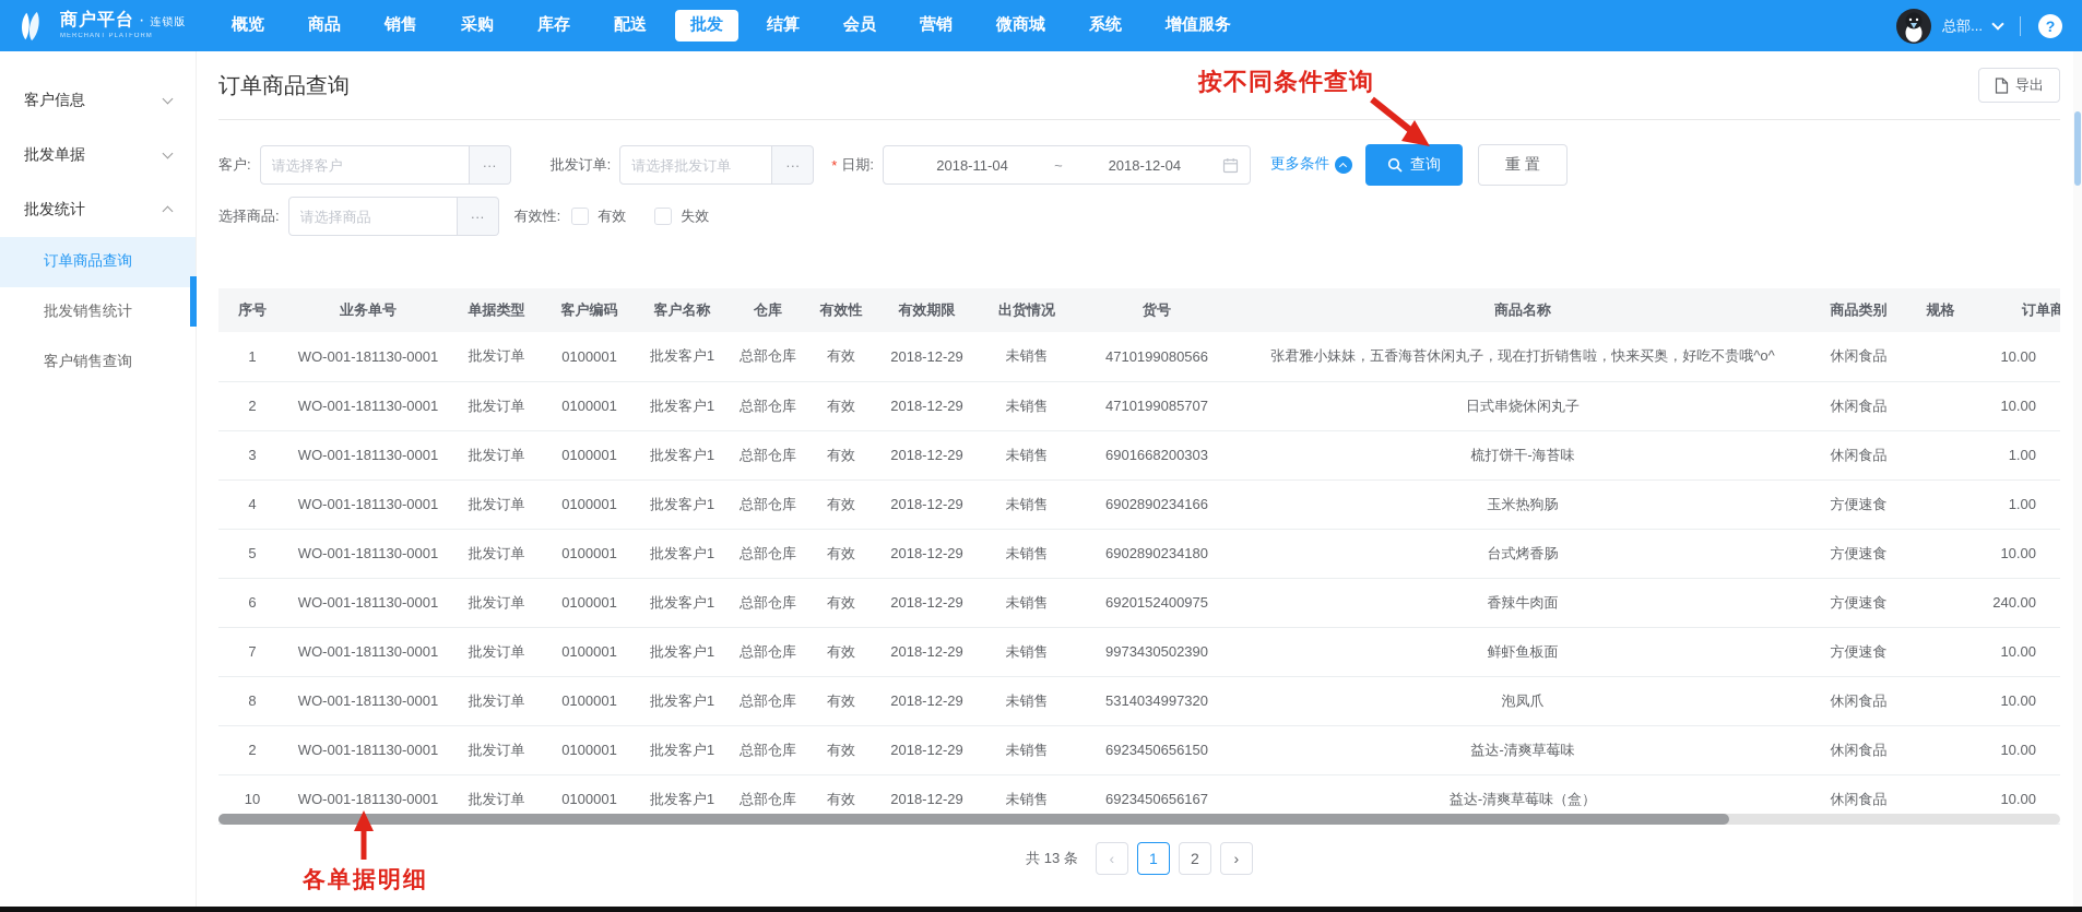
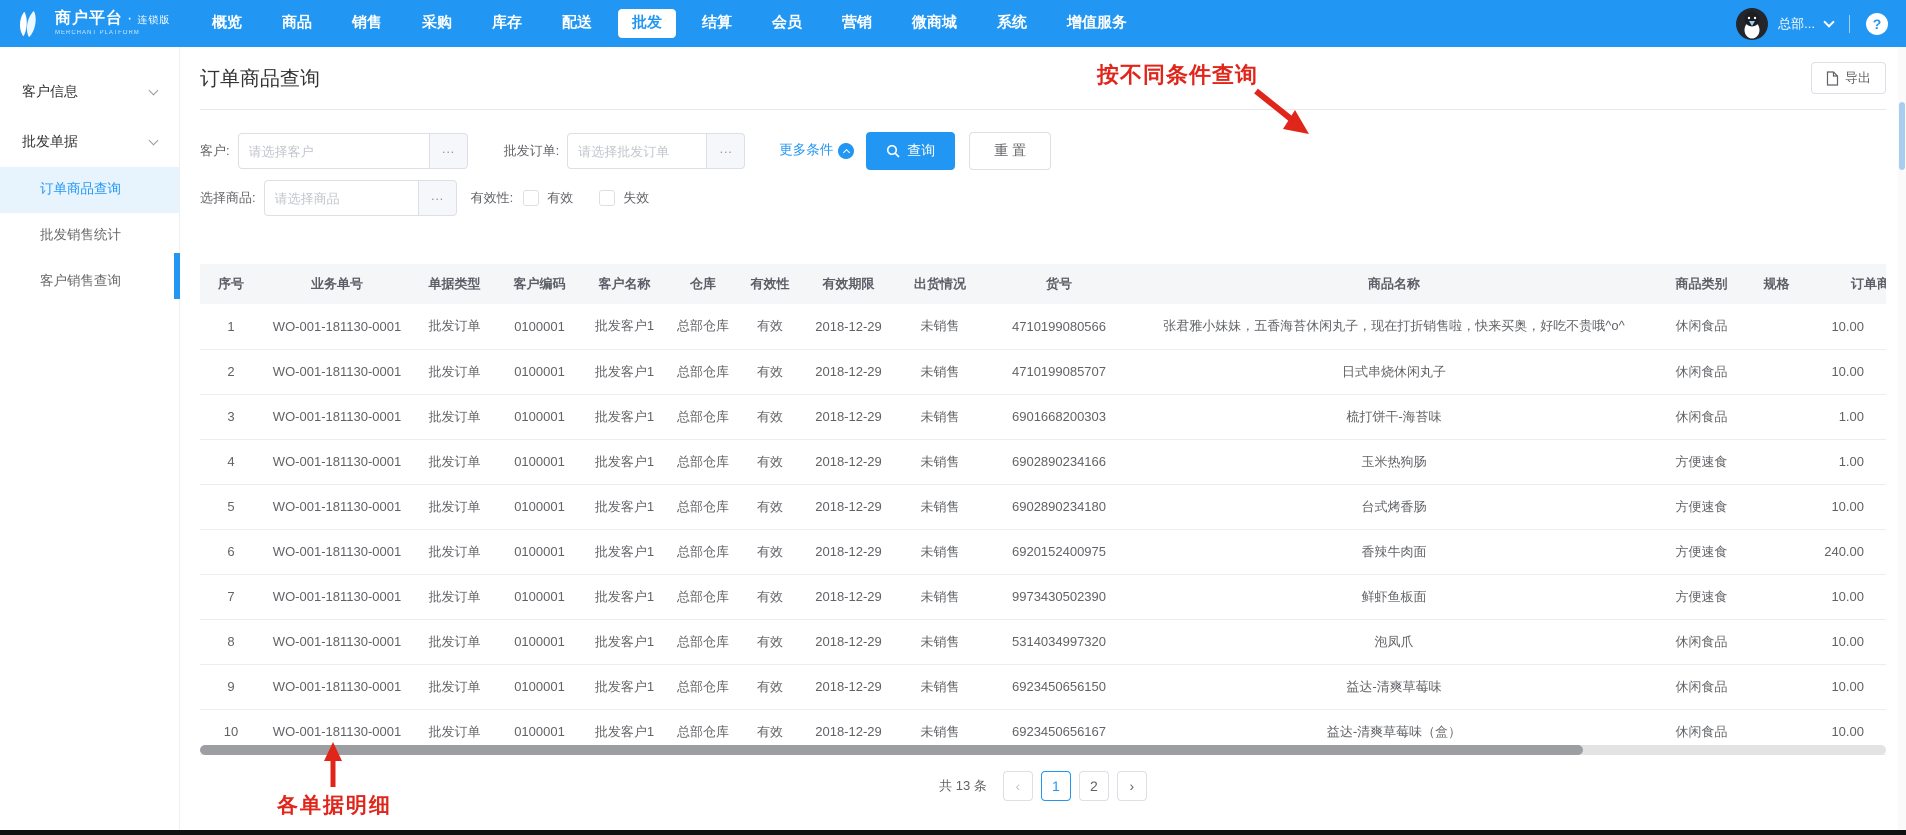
  商户平台 · 连锁版
  概览
  商品
  销售
  采购
  库存
  配送
  批发
  结算
  会员
  营销
  微商城
  系统
  增值服务
  总部...
  ?
  客户信息
  批发单据
- 批发统计
  订单商品查询
  批发销售统计
  客户销售查询
  订单商品查询
  导出
  客户:
  请选择客户
  ···
  批发订单:
  请选择批发订单
  ···
- *
- 日期:
- 2018-11-04
- ~
- 2018-12-04
  更多条件
  查询
  重 置
  选择商品:
  请选择商品
  ···
  有效性:
  有效
  失效
  序号	业务单号	单据类型	客户编码	客户名称	仓库	有效性	有效期限	出货情况	货号	商品名称	商品类别	规格	订单商
  1	WO-001-181130-0001	批发订单	0100001	批发客户1	总部仓库	有效	2018-12-29	未销售	4710199080566	张君雅小妹妹，五香海苔休闲丸子，现在打折销售啦，快来买奥，好吃不贵哦^o^	休闲食品		10.00
  2	WO-001-181130-0001	批发订单	0100001	批发客户1	总部仓库	有效	2018-12-29	未销售	4710199085707	日式串烧休闲丸子	休闲食品		10.00
  3	WO-001-181130-0001	批发订单	0100001	批发客户1	总部仓库	有效	2018-12-29	未销售	6901668200303	梳打饼干-海苔味	休闲食品		1.00
  4	WO-001-181130-0001	批发订单	0100001	批发客户1	总部仓库	有效	2018-12-29	未销售	6902890234166	玉米热狗肠	方便速食		1.00
  5	WO-001-181130-0001	批发订单	0100001	批发客户1	总部仓库	有效	2018-12-29	未销售	6902890234180	台式烤香肠	方便速食		10.00
  6	WO-001-181130-0001	批发订单	0100001	批发客户1	总部仓库	有效	2018-12-29	未销售	6920152400975	香辣牛肉面	方便速食		240.00
  7	WO-001-181130-0001	批发订单	0100001	批发客户1	总部仓库	有效	2018-12-29	未销售	9973430502390	鲜虾鱼板面	方便速食		10.00
  8	WO-001-181130-0001	批发订单	0100001	批发客户1	总部仓库	有效	2018-12-29	未销售	5314034997320	泡凤爪	休闲食品		10.00
- 2	WO-001-181130-0001	批发订单	0100001	批发客户1	总部仓库	有效	2018-12-29	未销售	6923450656150	益达-清爽草莓味	休闲食品		10.00
+ 9	WO-001-181130-0001	批发订单	0100001	批发客户1	总部仓库	有效	2018-12-29	未销售	6923450656150	益达-清爽草莓味	休闲食品		10.00
  10	WO-001-181130-0001	批发订单	0100001	批发客户1	总部仓库	有效	2018-12-29	未销售	6923450656167	益达-清爽草莓味（盒）	休闲食品		10.00
  共 13 条
  ‹
  1
  2
  ›
  按不同条件查询
  各单据明细
